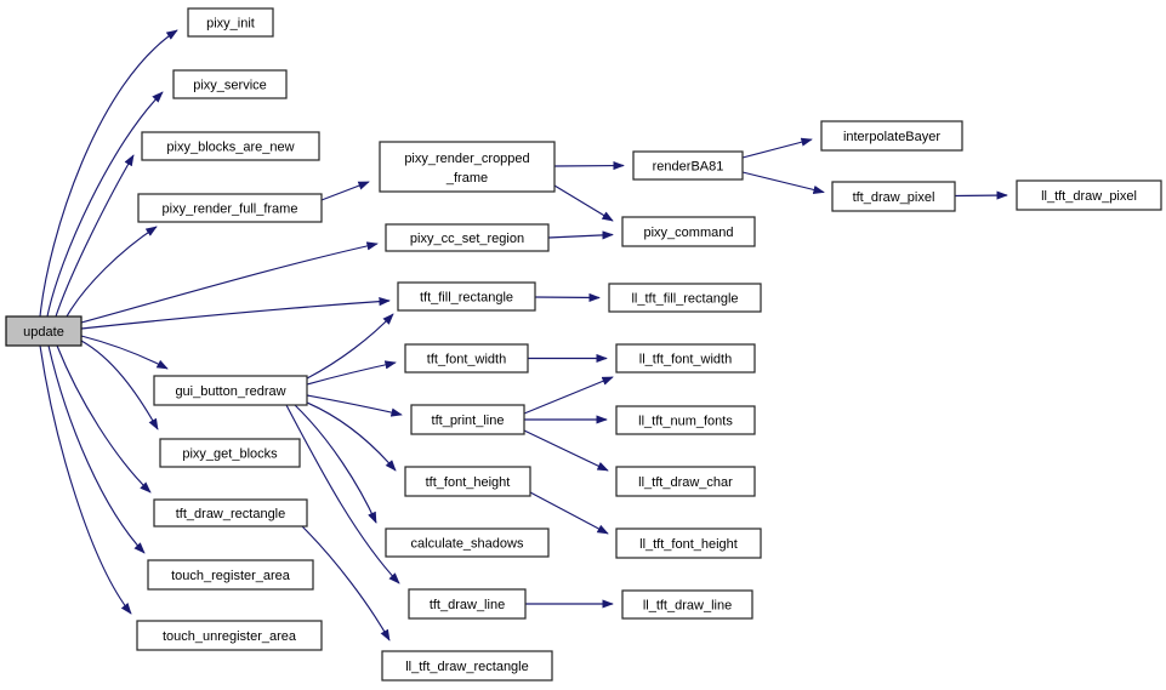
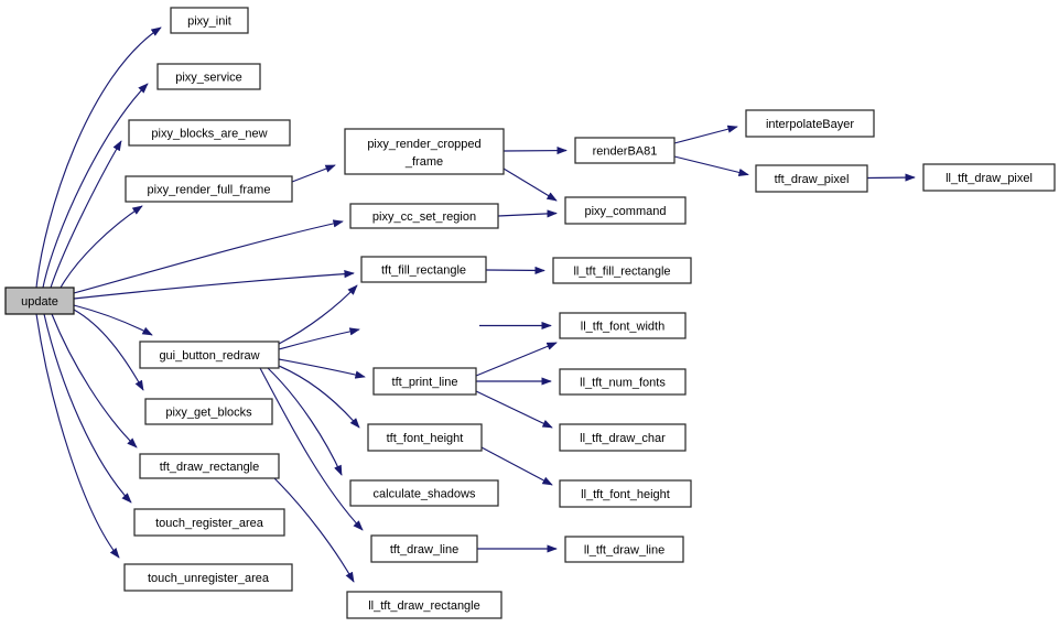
  update
  pixy_init
  pixy_service
  pixy_blocks_are_new
  pixy_render_full_frame
  pixy_render_cropped
  _frame
  pixy_cc_set_region
  renderBA81
  pixy_command
  interpolateBayer
  tft_draw_pixel
  ll_tft_draw_pixel
  tft_fill_rectangle
  ll_tft_fill_rectangle
  gui_button_redraw
- tft_font_width
  ll_tft_font_width
  tft_print_line
  ll_tft_num_fonts
  tft_font_height
  ll_tft_draw_char
  pixy_get_blocks
  calculate_shadows
  ll_tft_font_height
  tft_draw_rectangle
  tft_draw_line
  ll_tft_draw_line
  touch_register_area
  touch_unregister_area
  ll_tft_draw_rectangle
